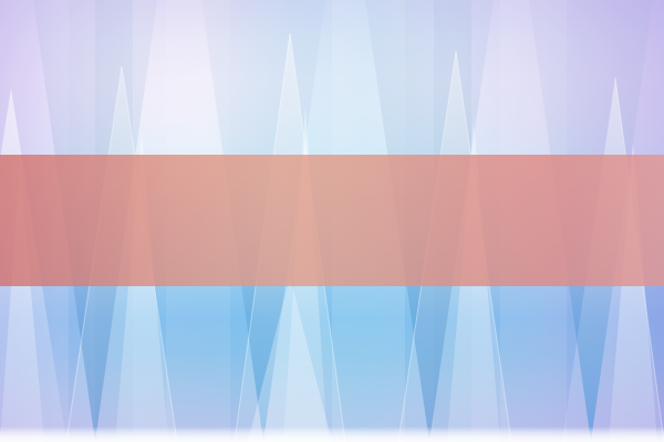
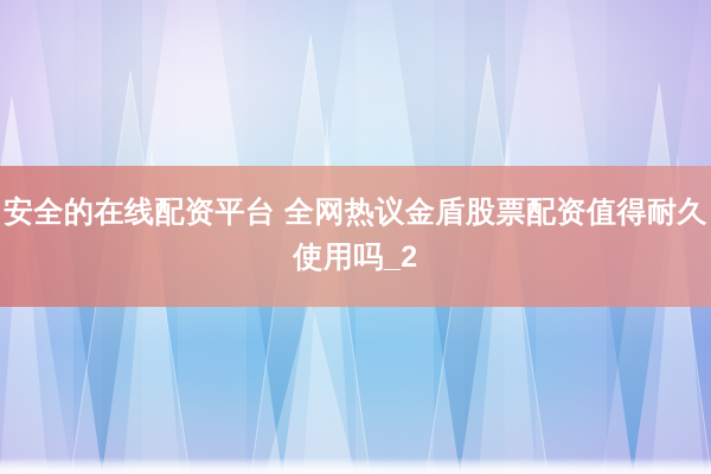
+ 安全的在线配资平台 全网热议金盾股票配资值得耐久使用吗_2
